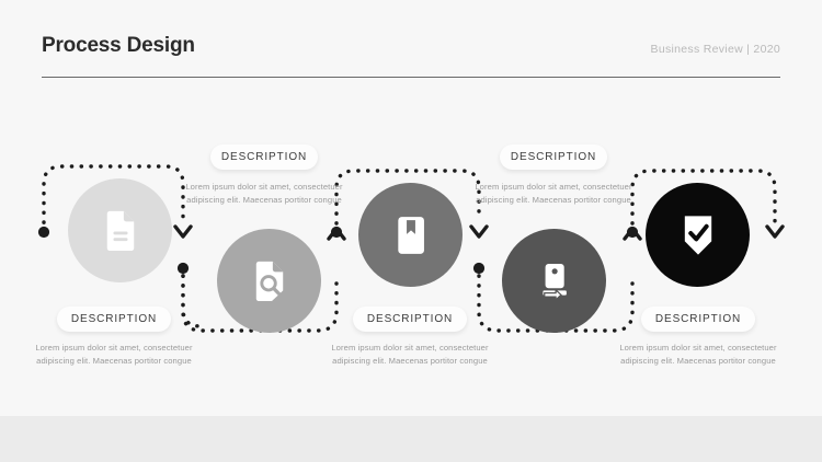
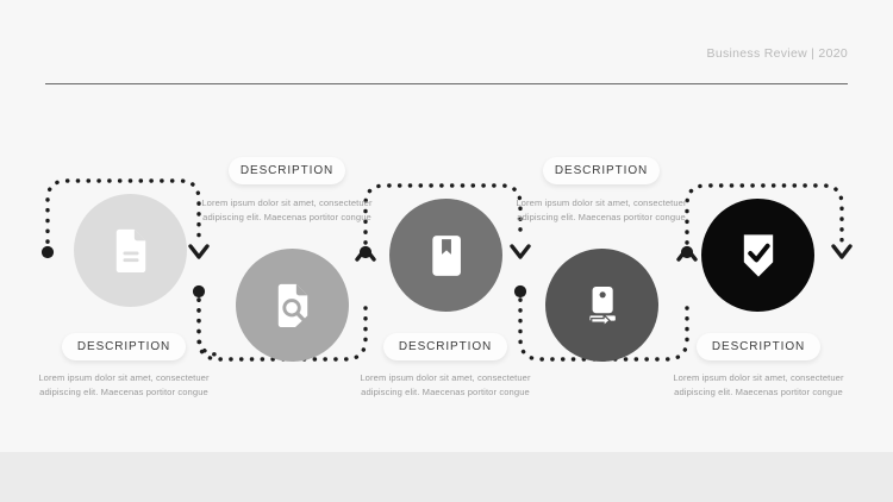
- Process Design
  Business Review | 2020
  DESCRIPTION
  Lorem ipsum dolor sit amet, consectetuer adipiscing elit. Maecenas portitor congue
  DESCRIPTION
  Lorem ipsum dolor sit amet, consectetuer adipiscing elit. Maecenas portitor congue
  DESCRIPTION
  Lorem ipsum dolor sit amet, consectetuer adipiscing elit. Maecenas portitor congue
  DESCRIPTION
  Lorem ipsum dolor sit amet, consectetuer adipiscing elit. Maecenas portitor congue
  DESCRIPTION
  Lorem ipsum dolor sit amet, consectetuer adipiscing elit. Maecenas portitor congue
